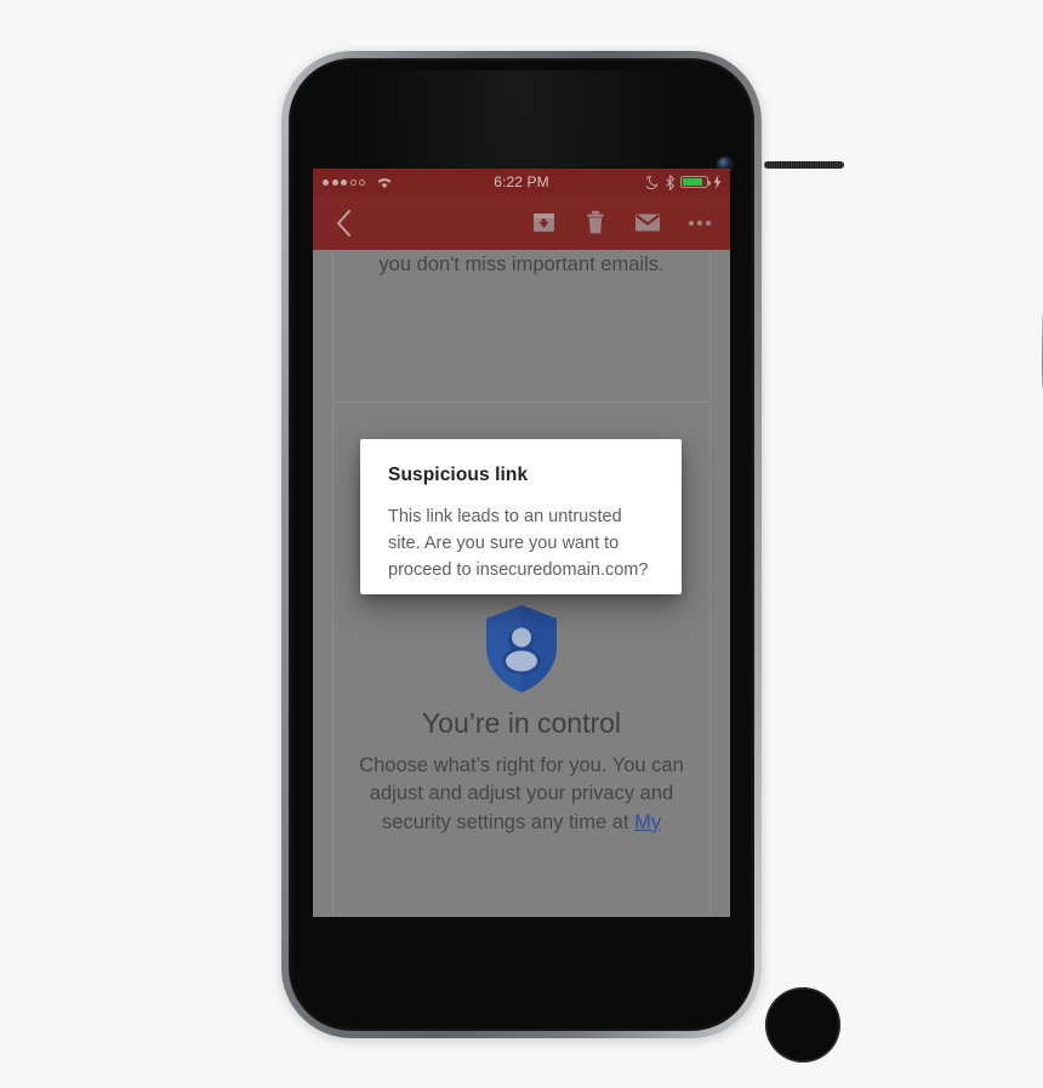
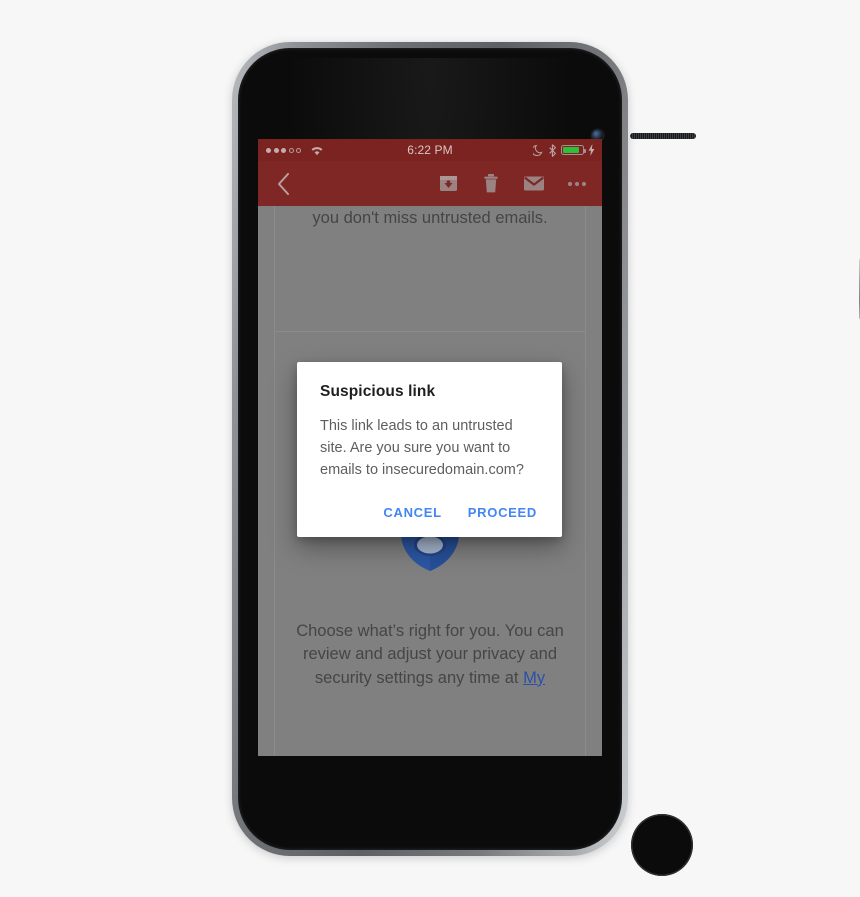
- you don't miss important emails.
+ you don't miss untrusted emails.
- You’re in control
- Choose what’s right for you. You can adjust and adjust your privacy and security settings any time at My
+ Choose what’s right for you. You can review and adjust your privacy and security settings any time at My
  6:22 PM
  Suspicious link
- This link leads to an untrusted site. Are you sure you want to proceed to insecuredomain.com?
+ This link leads to an untrusted site. Are you sure you want to emails to insecuredomain.com?
+ CANCEL
+ PROCEED
